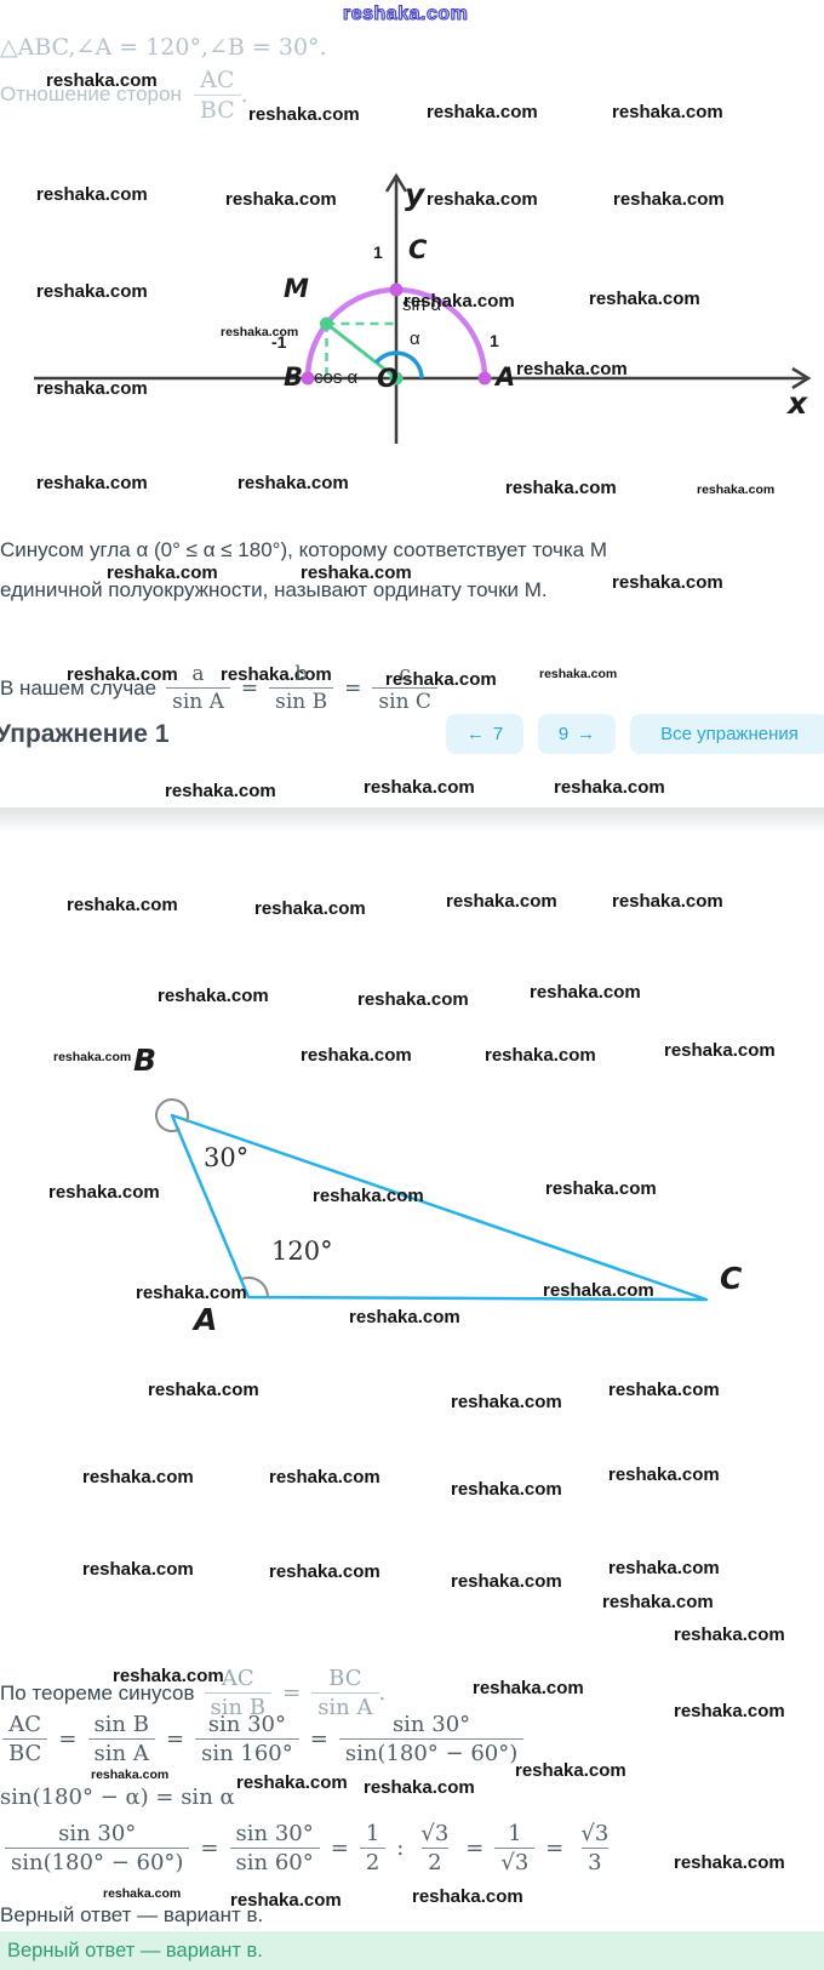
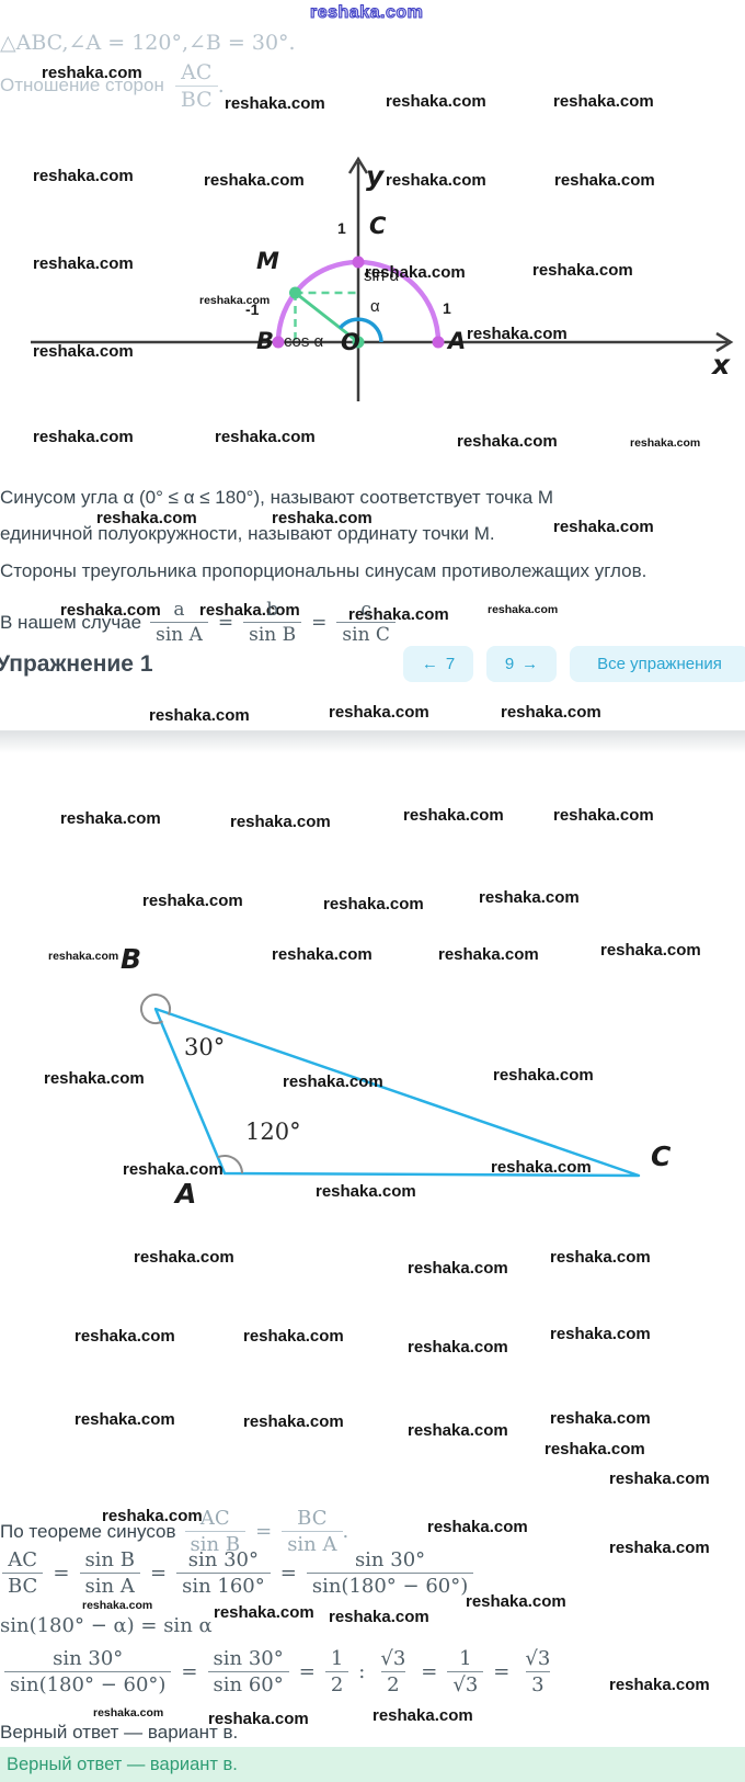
  reshaka.com
  △ABC,∠A = 120°,∠B = 30°.
  reshaka.com
  Отношение сторон
  AC
  BC
  .
  reshaka.com
  reshaka.com
  reshaka.com
  y
  x
  C
  1
  M
  sin α
  α
  reshaka.com
  -1
  B
  cos α
  O
  1
  A
  reshaka.com
  reshaka.com
  reshaka.com
  reshaka.com
  reshaka.com
  reshaka.com
  reshaka.com
  reshaka.com
  reshaka.com
  reshaka.com
  reshaka.com
  reshaka.com
  reshaka.com
- Синусом угла α (0° ≤ α ≤ 180°), которому соответствует точка M
+ Синусом угла α (0° ≤ α ≤ 180°), называют соответствует точка M
  reshaka.com
  reshaka.com
  единичной полуокружности, называют ординату точки M.
  reshaka.com
+ Стороны треугольника пропорциональны синусам противолежащих углов.
  reshaka.com
  reshaka.com
  reshaka.com
  reshaka.com
  В нашем случае
  a
  sin A
  =
  b
  sin B
  =
  c
  sin C
  Упражнение 1
  ←
  7
  9
  →
  Все упражнения
  reshaka.com
  reshaka.com
  reshaka.com
  reshaka.com
  reshaka.com
  reshaka.com
  reshaka.com
  reshaka.com
  reshaka.com
  reshaka.com
  reshaka.com
  B
  reshaka.com
  reshaka.com
  reshaka.com
  30°
  reshaka.com
  reshaka.com
  reshaka.com
  120°
  reshaka.com
  reshaka.com
  C
  A
  reshaka.com
  reshaka.com
  reshaka.com
  reshaka.com
  reshaka.com
  reshaka.com
  reshaka.com
  reshaka.com
  reshaka.com
  reshaka.com
  reshaka.com
  reshaka.com
  reshaka.com
  reshaka.com
  По теореме синусов
  AC
  sin B
  =
  BC
  sin A
  .
  reshaka.com
  reshaka.com
  AC
  BC
  =
  sin B
  sin A
  =
  sin 30°
  sin 160°
  =
  sin 30°
  sin(180° − 60°)
  reshaka.com
  reshaka.com
  reshaka.com
  reshaka.com
  reshaka.com
  sin(180° − α) = sin α
  sin 30°
  sin(180° − 60°)
  =
  sin 30°
  sin 60°
  =
  1
  2
  :
  √3
  2
  =
  1
  √3
  =
  √3
  3
  reshaka.com
  reshaka.com
  reshaka.com
  reshaka.com
  Верный ответ — вариант в.
  Верный ответ — вариант в.
